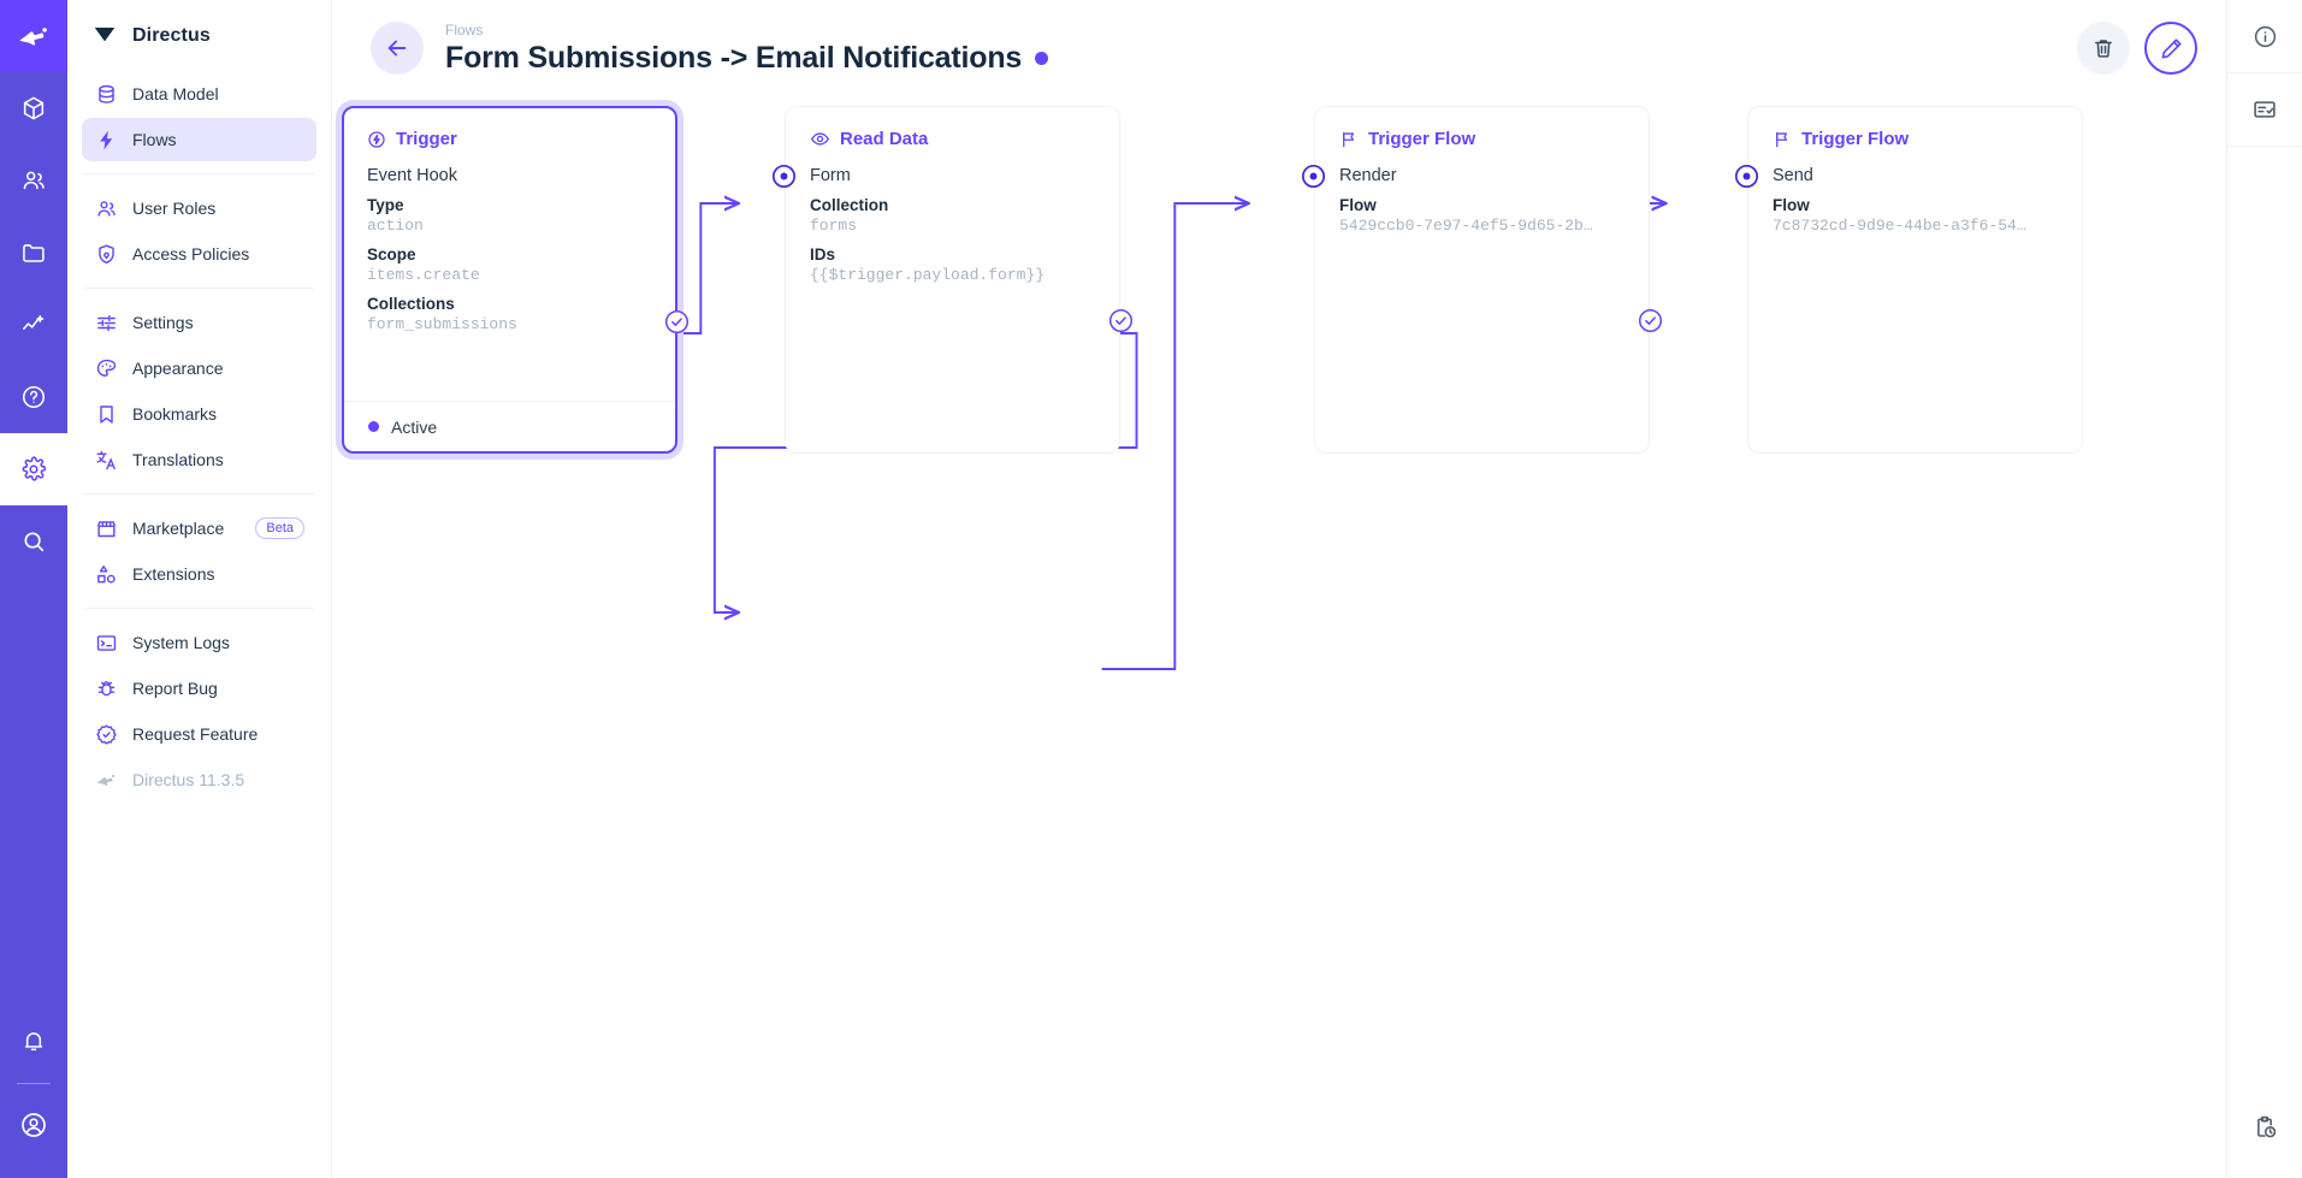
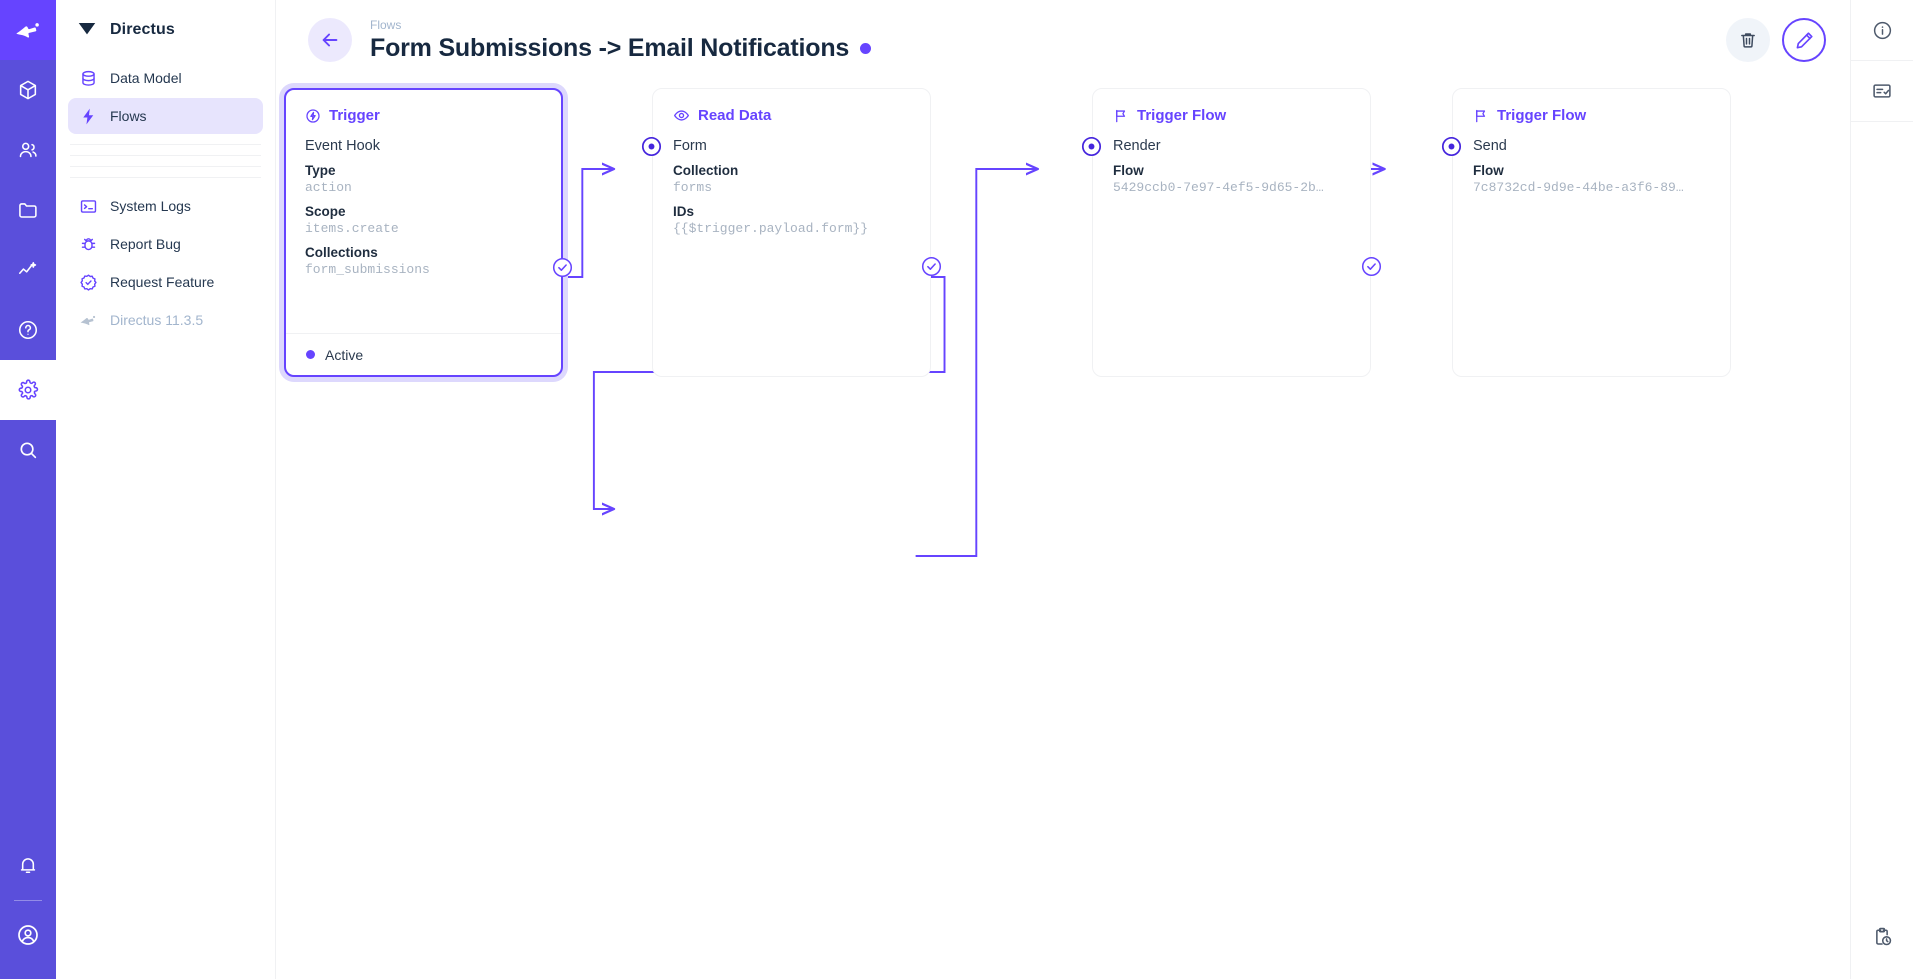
  Directus
  Data Model
  Flows
- User Roles
- Access Policies
- Settings
- Appearance
- Bookmarks
- Translations
- Marketplace
- Beta
- Extensions
  System Logs
  Report Bug
  Request Feature
  Directus 11.3.5
  Flows
  Form Submissions -> Email Notifications
  Trigger
  Event Hook
  Type
  action
  Scope
  items.create
  Collections
  form_submissions
  Active
  Read Data
  Form
  Collection
  forms
  IDs
  {{$trigger.payload.form}}
  Trigger Flow
  Render
  Flow
  5429ccb0-7e97-4ef5-9d65-2b…
  Trigger Flow
  Send
  Flow
- 7c8732cd-9d9e-44be-a3f6-54…
+ 7c8732cd-9d9e-44be-a3f6-89…
